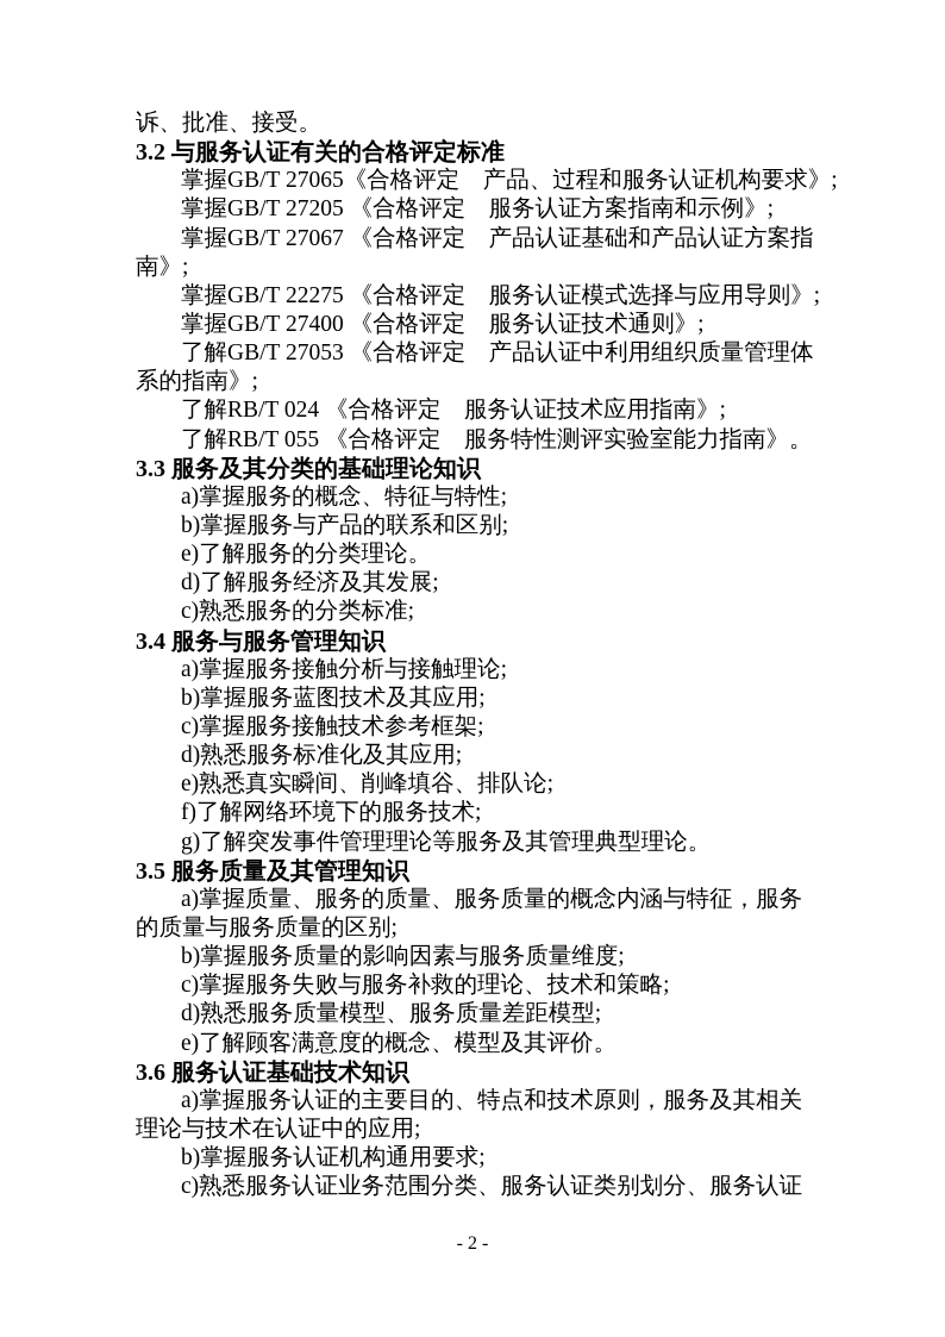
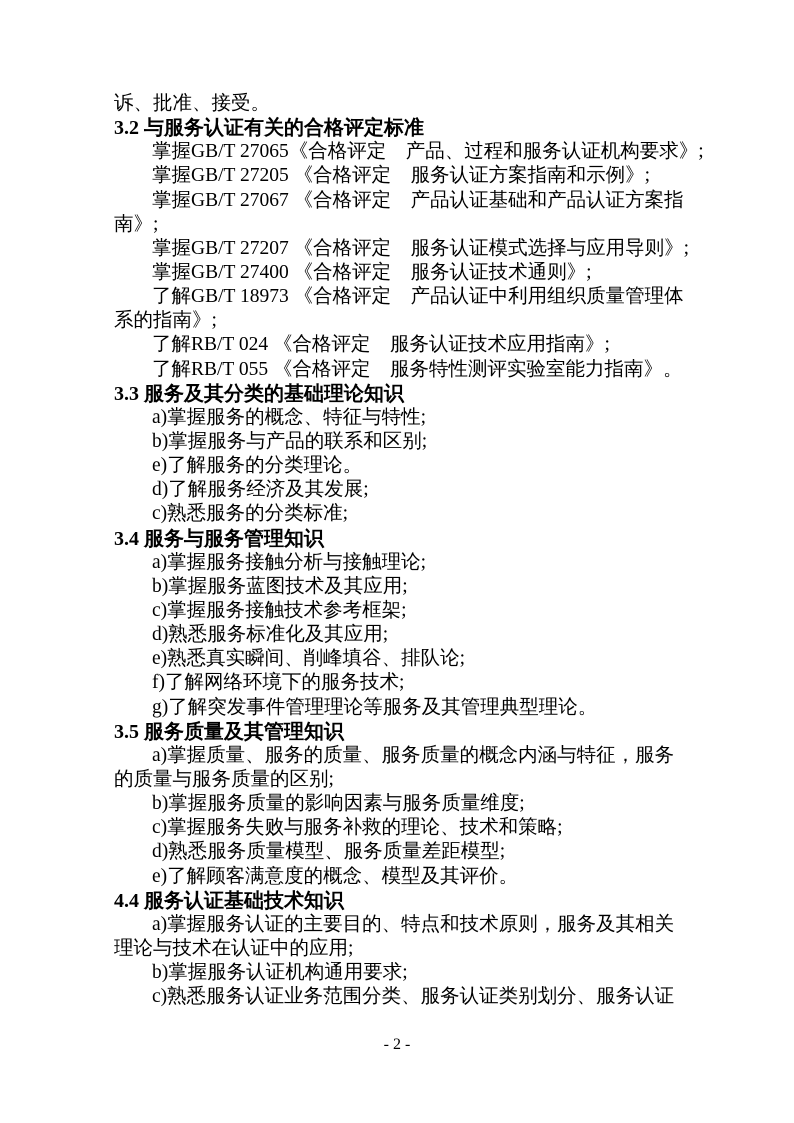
  诉、批准、接受。
  3.2 与服务认证有关的合格评定标准
  掌握GB/T 27065《合格评定 产品、过程和服务认证机构要求》;
  掌握GB/T 27205 《合格评定 服务认证方案指南和示例》;
  掌握GB/T 27067 《合格评定 产品认证基础和产品认证方案指
  南》;
- 掌握GB/T 22275 《合格评定 服务认证模式选择与应用导则》;
+ 掌握GB/T 27207 《合格评定 服务认证模式选择与应用导则》;
  掌握GB/T 27400 《合格评定 服务认证技术通则》;
- 了解GB/T 27053 《合格评定 产品认证中利用组织质量管理体
+ 了解GB/T 18973 《合格评定 产品认证中利用组织质量管理体
  系的指南》;
  了解RB/T 024 《合格评定 服务认证技术应用指南》;
  了解RB/T 055 《合格评定 服务特性测评实验室能力指南》。
  3.3 服务及其分类的基础理论知识
  a)掌握服务的概念、特征与特性;
  b)掌握服务与产品的联系和区别;
  e)了解服务的分类理论。
  d)了解服务经济及其发展;
  c)熟悉服务的分类标准;
  3.4 服务与服务管理知识
  a)掌握服务接触分析与接触理论;
  b)掌握服务蓝图技术及其应用;
  c)掌握服务接触技术参考框架;
  d)熟悉服务标准化及其应用;
  e)熟悉真实瞬间、削峰填谷、排队论;
  f)了解网络环境下的服务技术;
  g)了解突发事件管理理论等服务及其管理典型理论。
  3.5 服务质量及其管理知识
  a)掌握质量、服务的质量、服务质量的概念内涵与特征，服务
  的质量与服务质量的区别;
  b)掌握服务质量的影响因素与服务质量维度;
  c)掌握服务失败与服务补救的理论、技术和策略;
  d)熟悉服务质量模型、服务质量差距模型;
  e)了解顾客满意度的概念、模型及其评价。
- 3.6 服务认证基础技术知识
+ 4.4 服务认证基础技术知识
  a)掌握服务认证的主要目的、特点和技术原则，服务及其相关
  理论与技术在认证中的应用;
  b)掌握服务认证机构通用要求;
  c)熟悉服务认证业务范围分类、服务认证类别划分、服务认证
  - 2 -
